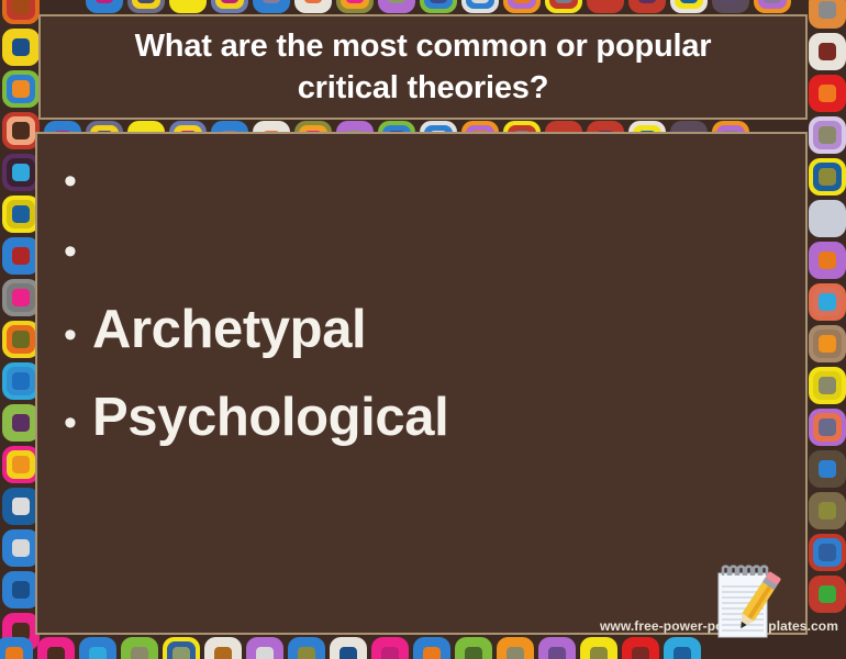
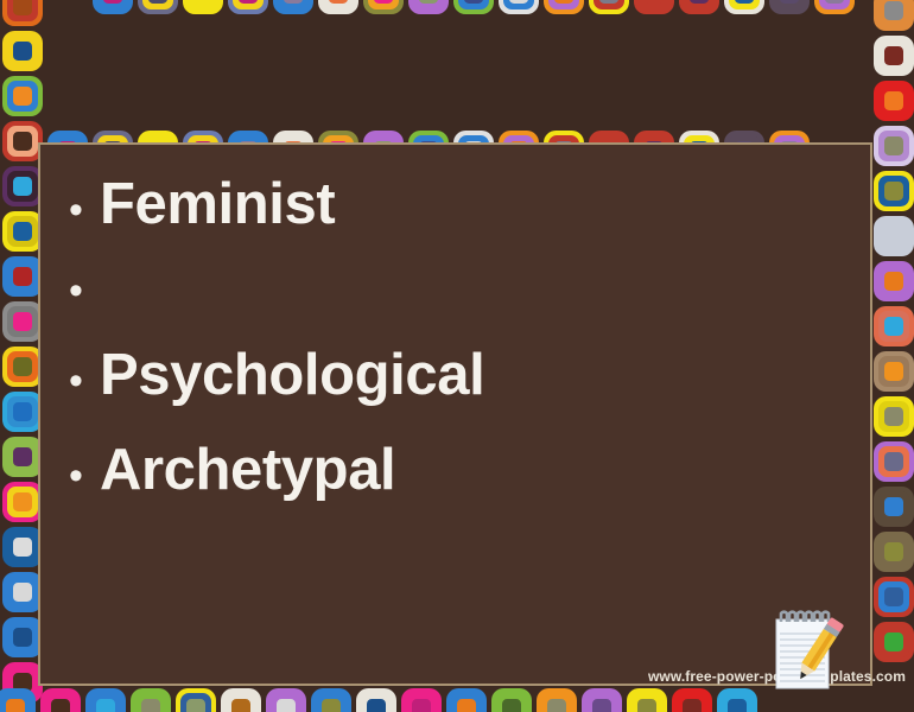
- What are the most common or popular critical theories?
  •
+ Feminist
  •
  •
- Archetypal
+ Psychological
  •
- Psychological
+ Archetypal
  www.free-power-pplates.com
